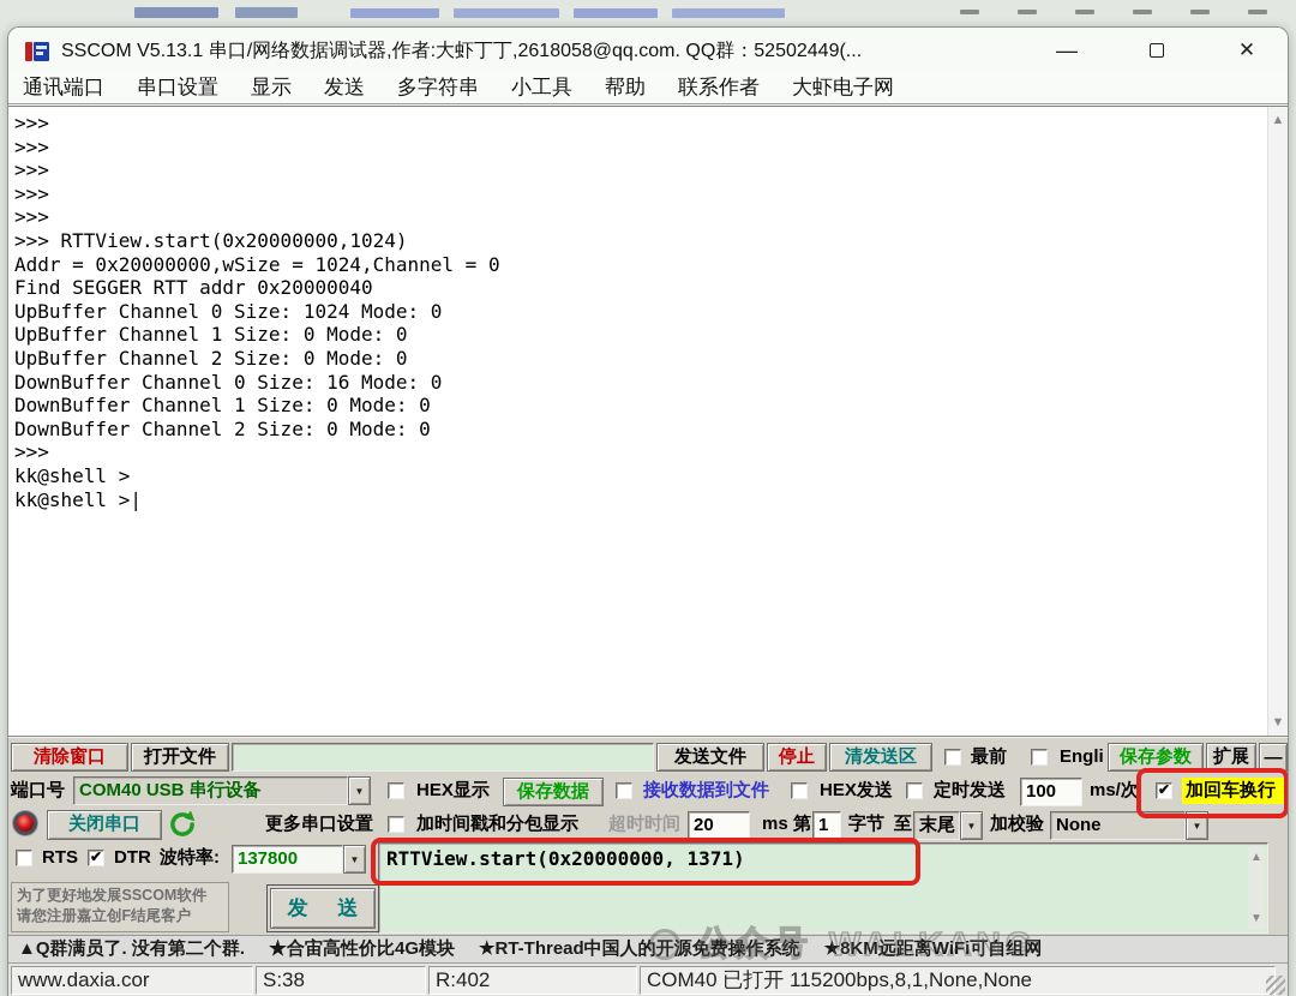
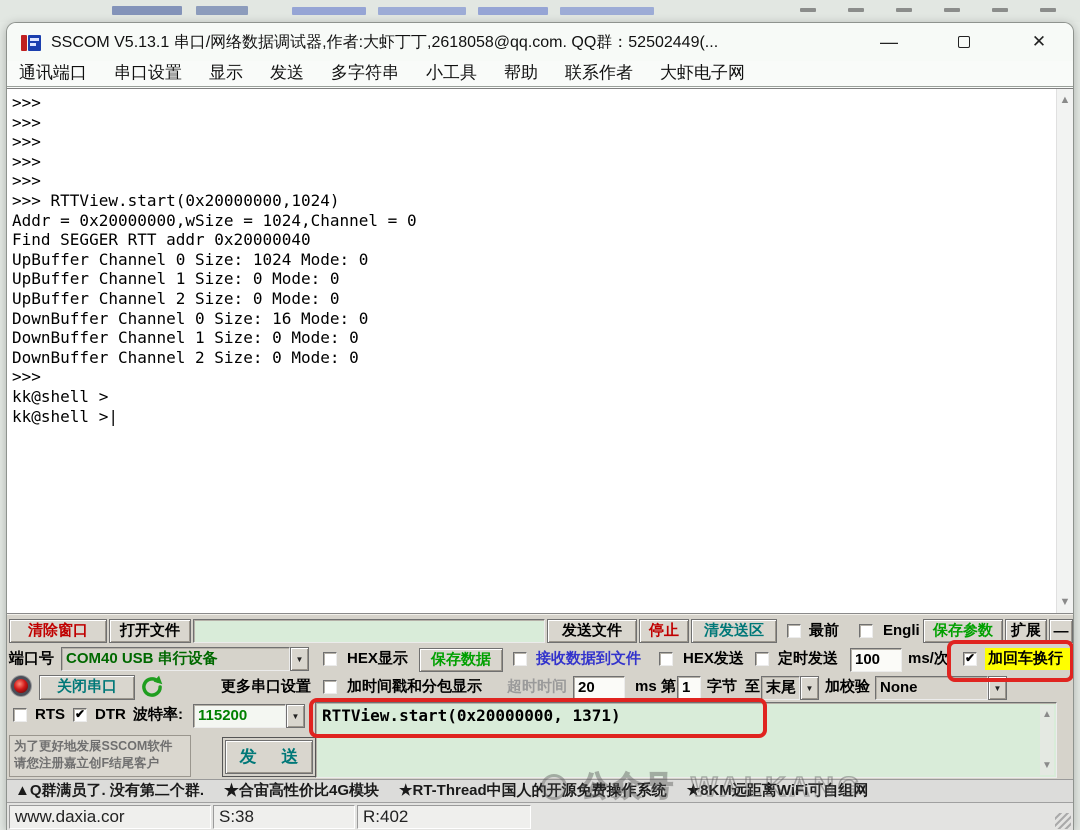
  SSCOM V5.13.1 串口/网络数据调试器,作者:大虾丁丁,2618058@qq.com. QQ群：52502449(...
  —
  ✕
  通讯端口
  串口设置
  显示
  发送
  多字符串
  小工具
  帮助
  联系作者
  大虾电子网
  >>>
  >>>
  >>>
  >>>
  >>>
  >>> RTTView.start(0x20000000,1024)
  Addr = 0x20000000,wSize = 1024,Channel = 0
  Find SEGGER RTT addr 0x20000040
  UpBuffer Channel 0 Size: 1024 Mode: 0
  UpBuffer Channel 1 Size: 0 Mode: 0
  UpBuffer Channel 2 Size: 0 Mode: 0
  DownBuffer Channel 0 Size: 16 Mode: 0
  DownBuffer Channel 1 Size: 0 Mode: 0
  DownBuffer Channel 2 Size: 0 Mode: 0
  >>>
  kk@shell >
  kk@shell >|
  ▲
  ▼
  清除窗口
  打开文件
  发送文件
  停止
  清发送区
  最前
  Engli
  保存参数
  扩展
  —
  端口号
  COM40 USB 串行设备
  ▼
  HEX显示
  保存数据
  接收数据到文件
  HEX发送
  定时发送
  100
  ms/次
  加回车换行
  关闭串口
  更多串口设置
  加时间戳和分包显示
  超时时间
  20
  ms
  第
  1
  字节
  至
  末尾
  ▼
  加校验
  None
  ▼
  RTS
  DTR
  波特率:
- 137800
+ 115200
  ▼
  RTTView.start(0x20000000, 1371)
  ▲
  ▼
  为了更好地发展SSCOM软件
  请您注册嘉立创F结尾客户
  发 送
  ▲Q群满员了. 没有第二个群.
  ★合宙高性价比4G模块
  ★RT-Thread中国人的开源免费操作系统
  ★8KM远距离WiFi可自组网
  公众号
  WALKANG
  www.daxia.cor
  S:38
  R:402
- COM40 已打开 115200bps,8,1,None,None
